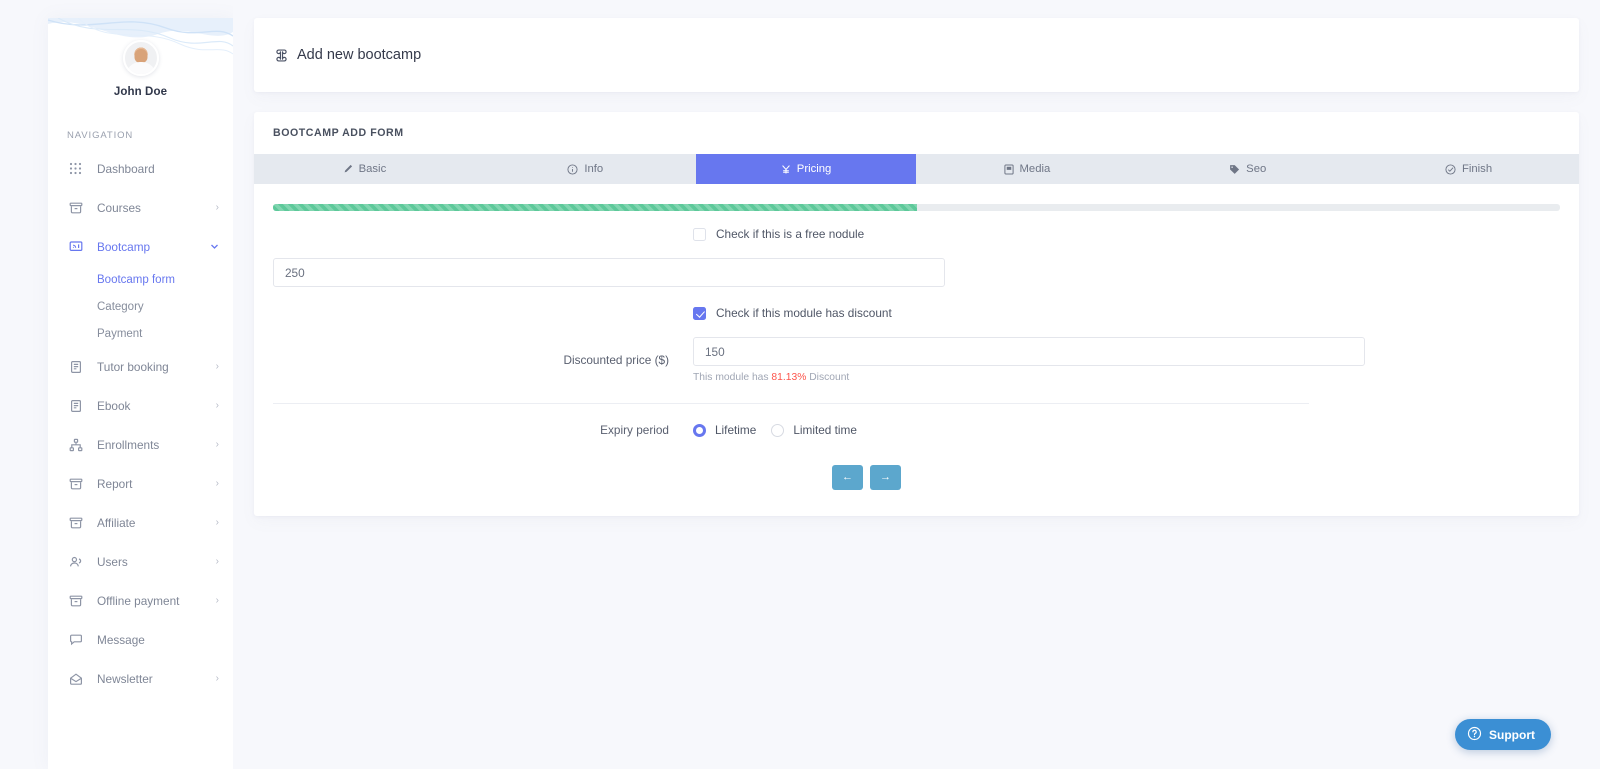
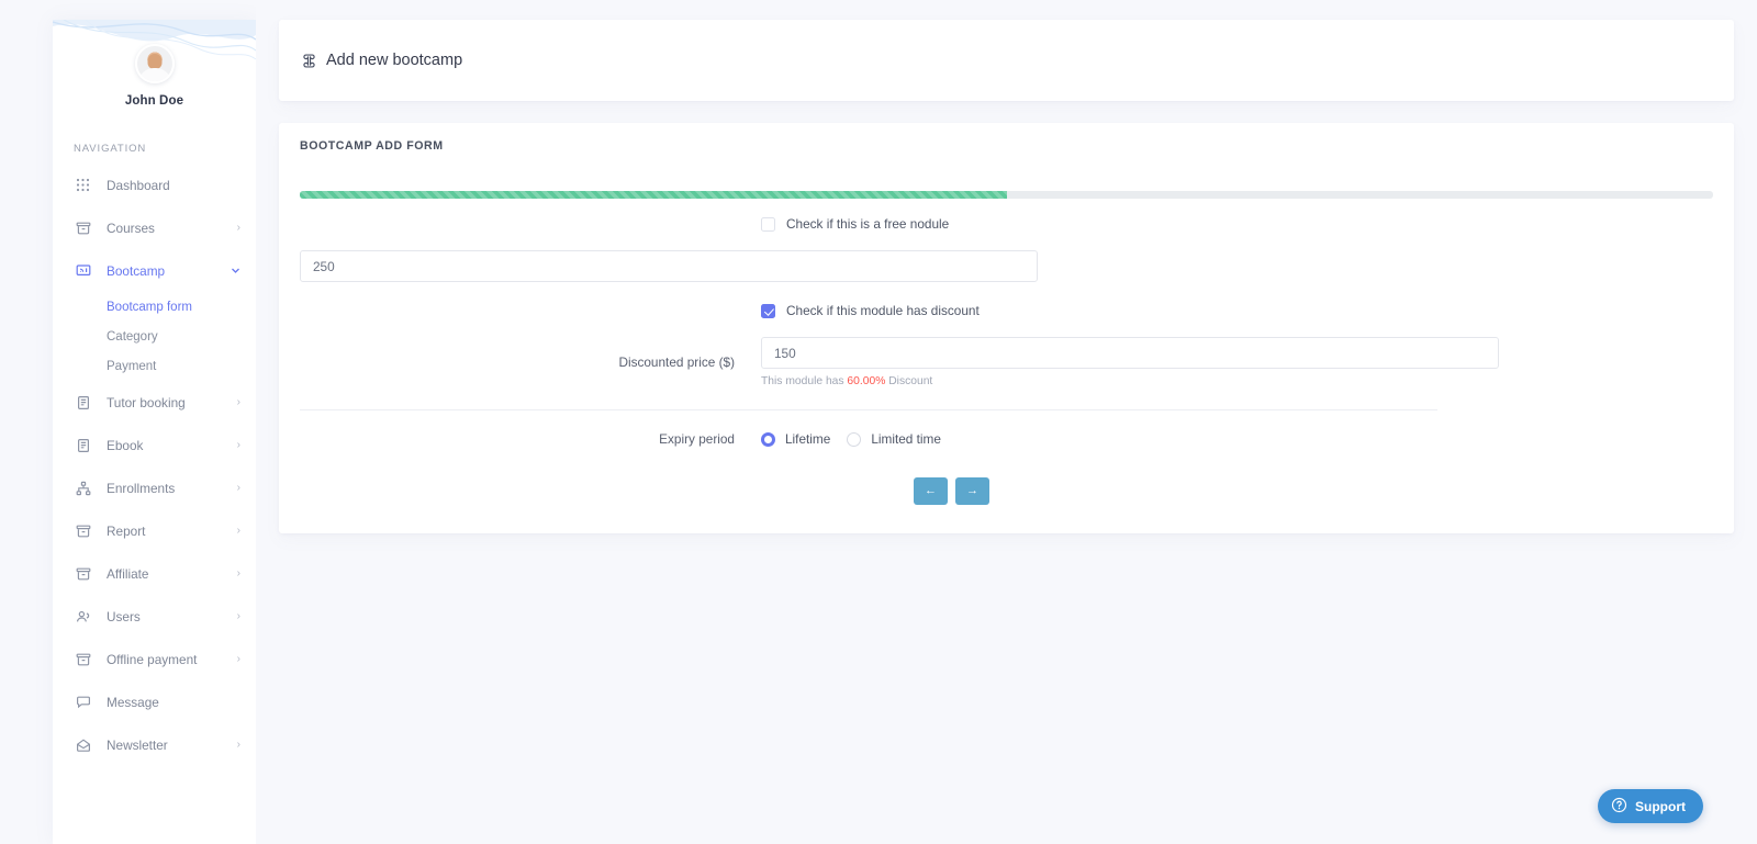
  John Doe
  NAVIGATION
  Dashboard
  Courses
  ›
  Bootcamp
  Bootcamp form
  Category
  Payment
  Tutor booking
  ›
  Ebook
  ›
  Enrollments
  ›
  Report
  ›
  Affiliate
  ›
  Users
  ›
  Offline payment
  ›
  Message
  Newsletter
  ›
  Add new bootcamp
  BOOTCAMP ADD FORM
- Basic
- Info
- Pricing
- Media
- Seo
- Finish
  Check if this is a free nodule
  250
  Check if this module has discount
  Discounted price ($)
  150
- This module has 81.13% Discount
+ This module has 60.00% Discount
  Expiry period
  Lifetime
  Limited time
  ←
  →
  Support
